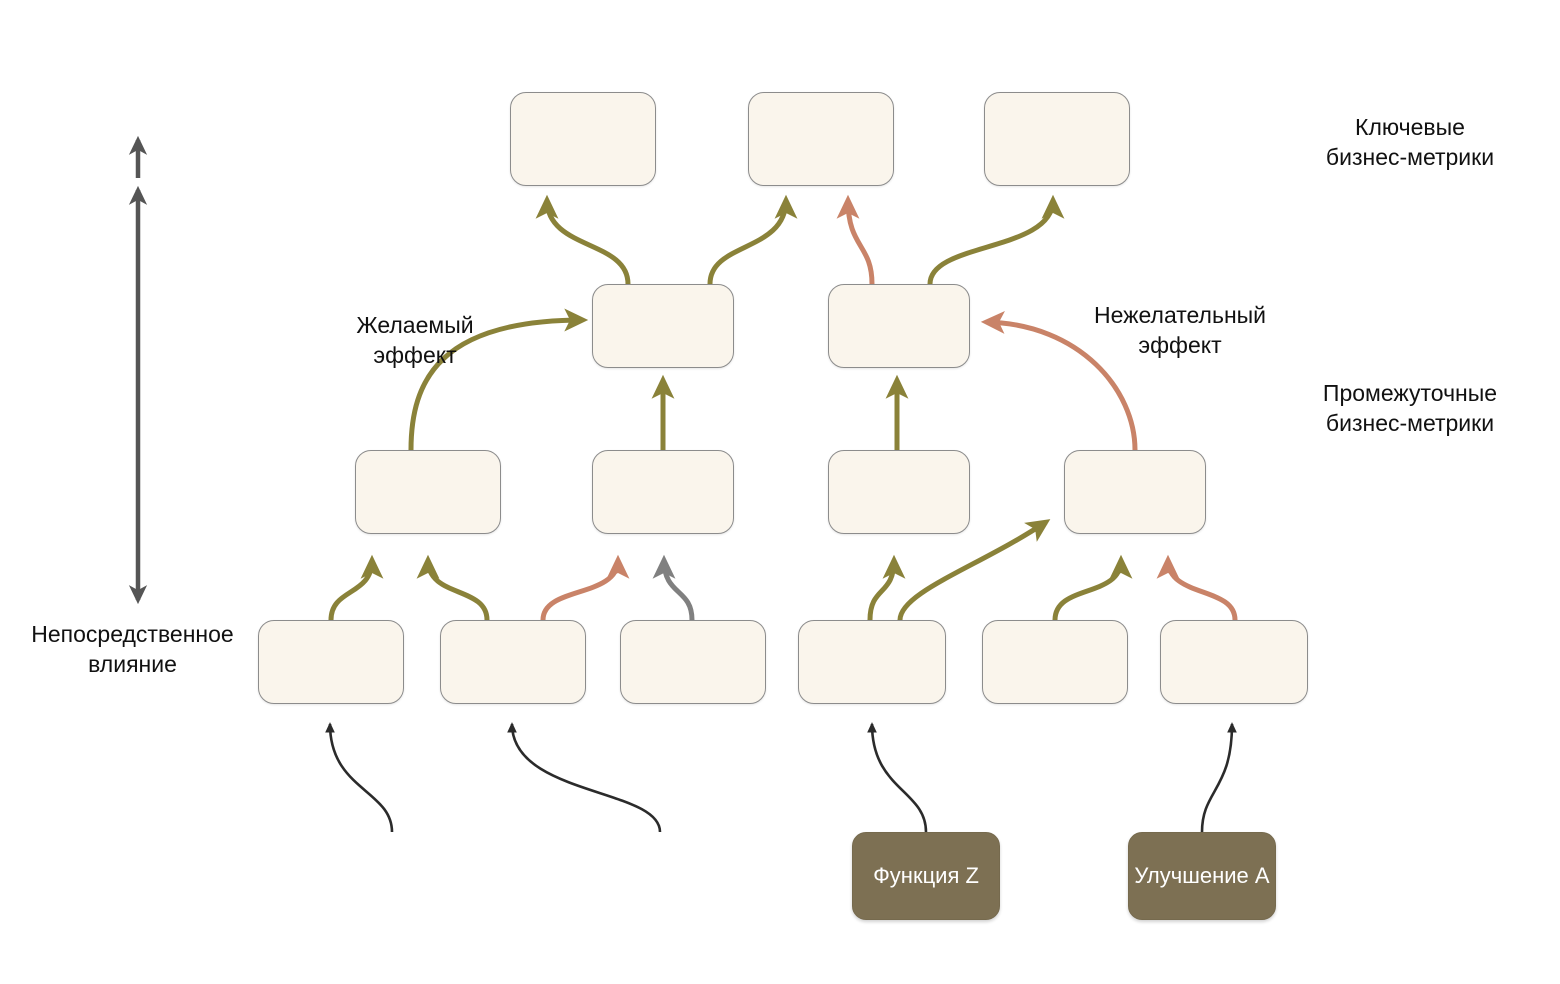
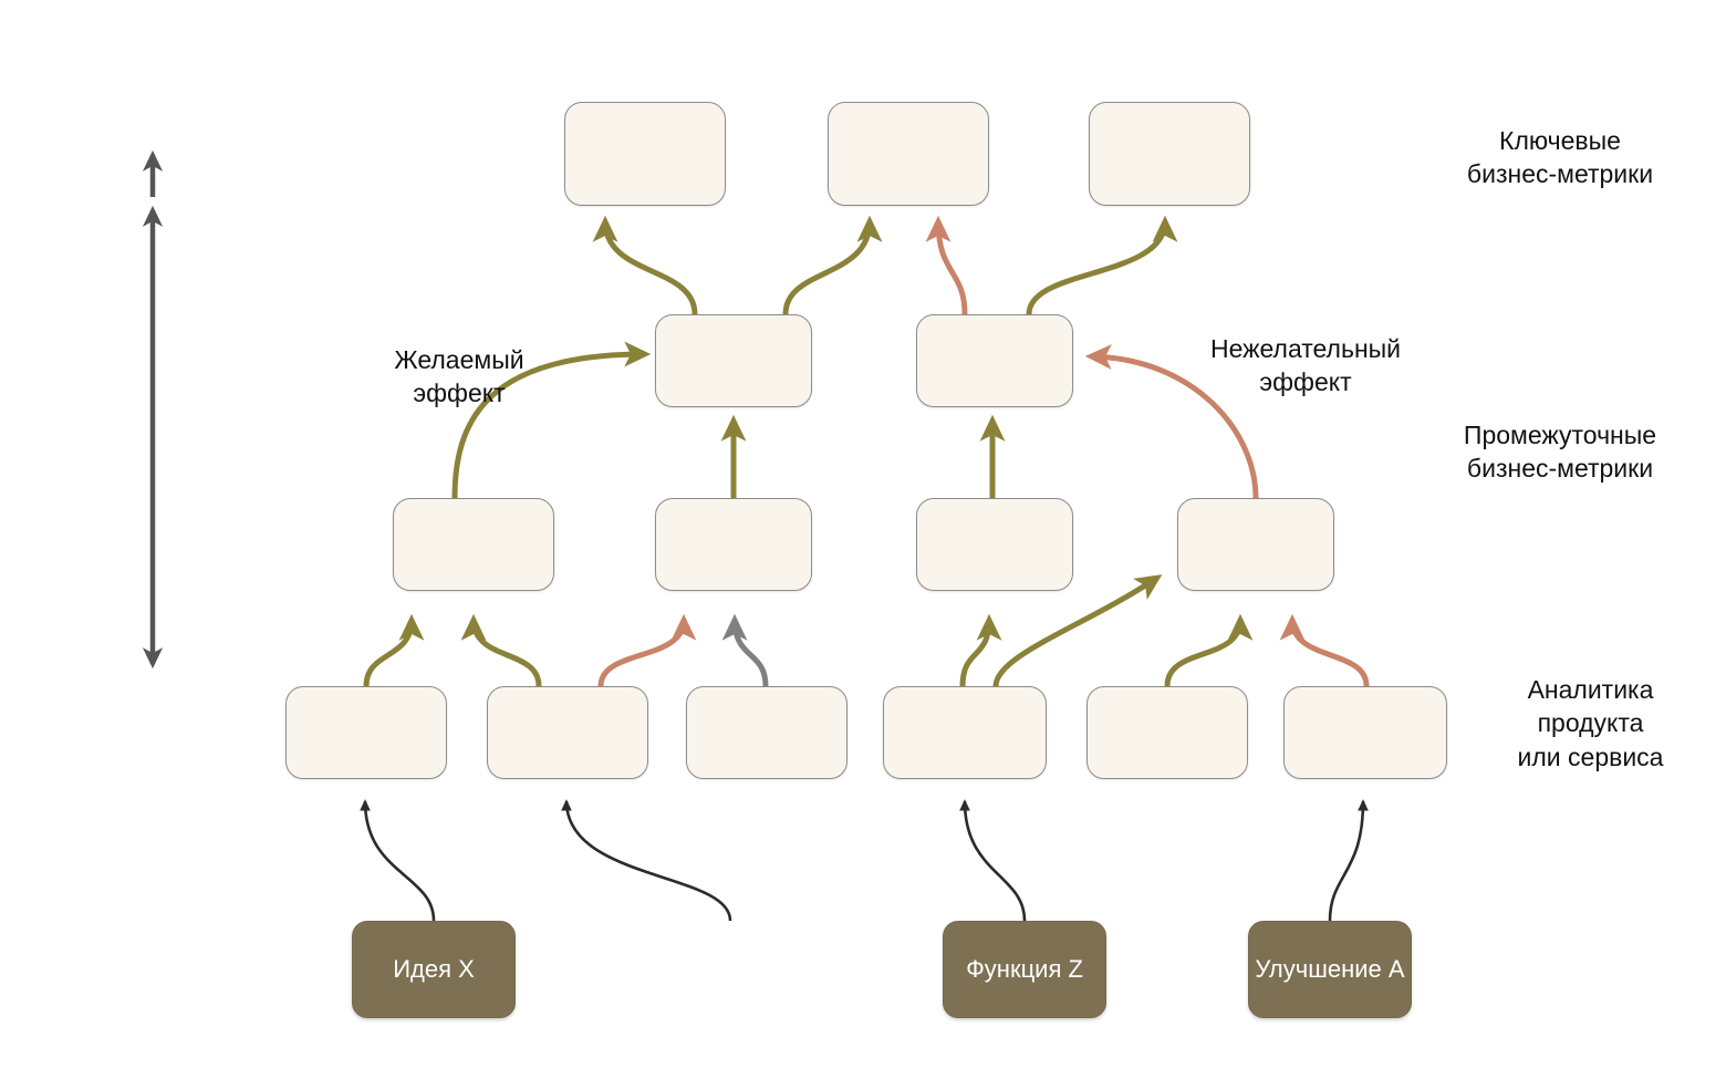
- Непосредственное
- влияние
  Ключевые
  бизнес-метрики
  Промежуточные
  бизнес-метрики
+ Аналитика
+ продукта
+ или сервиса
  Желаемый
  эффект
  Нежелательный
  эффект
+ Идея X
  Функция Z
  Улучшение A
